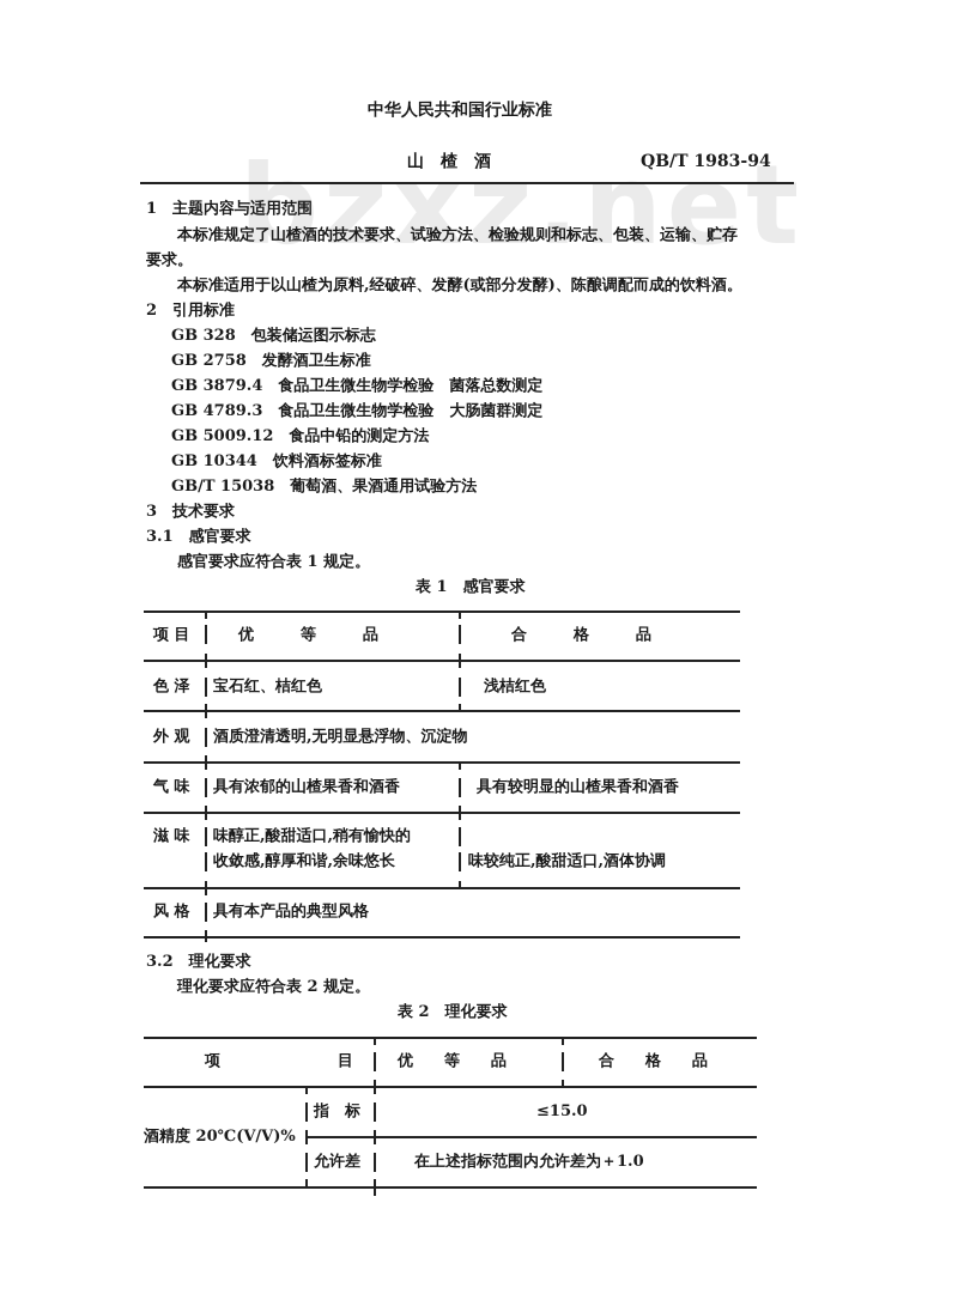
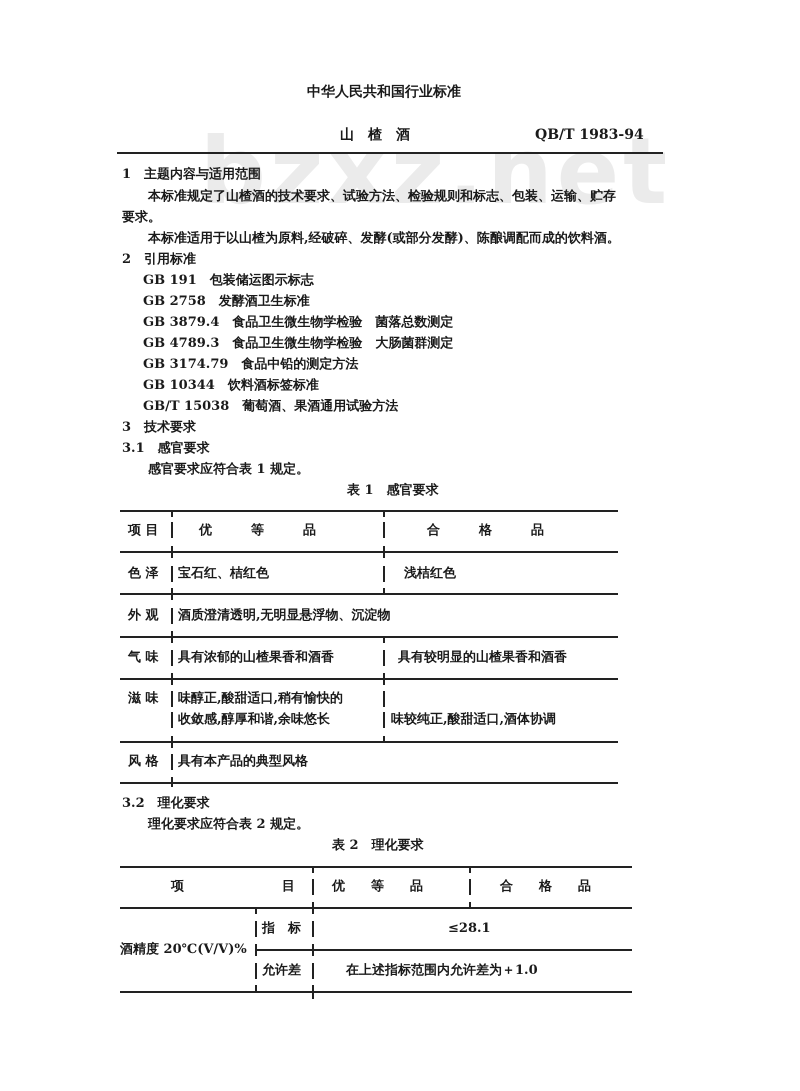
  bzxz.net
  中华人民共和国行业标准
  山 楂 酒
  QB/T 1983-94
  1 主题内容与适用范围
  本标准规定了山楂酒的技术要求、试验方法、检验规则和标志、包装、运输、贮存
  要求。
  本标准适用于以山楂为原料,经破碎、发酵(或部分发酵)、陈酿调配而成的饮料酒。
  2 引用标准
- GB 328 包装储运图示标志
+ GB 191 包装储运图示标志
  GB 2758 发酵酒卫生标准
  GB 3879.4 食品卫生微生物学检验 菌落总数测定
  GB 4789.3 食品卫生微生物学检验 大肠菌群测定
- GB 5009.12 食品中铅的测定方法
+ GB 3174.79 食品中铅的测定方法
  GB 10344 饮料酒标签标准
  GB/T 15038 葡萄酒、果酒通用试验方法
  3 技术要求
  3.1 感官要求
  感官要求应符合表 1 规定。
  表 1 感官要求
  项 目
  优 等 品
  合 格 品
  色 泽
  宝石红、桔红色
  浅桔红色
  外 观
  酒质澄清透明,无明显悬浮物、沉淀物
  气 味
  具有浓郁的山楂果香和酒香
  具有较明显的山楂果香和酒香
  滋 味
  味醇正,酸甜适口,稍有愉快的
  收敛感,醇厚和谐,余味悠长
  味较纯正,酸甜适口,酒体协调
  风 格
  具有本产品的典型风格
  3.2 理化要求
  理化要求应符合表 2 规定。
  表 2 理化要求
  项
  目
  优 等 品
  合 格 品
  酒精度 20℃(V/V)%
  指 标
- ≤15.0
+ ≤28.1
  允许差
  在上述指标范围内允许差为＋1.0
